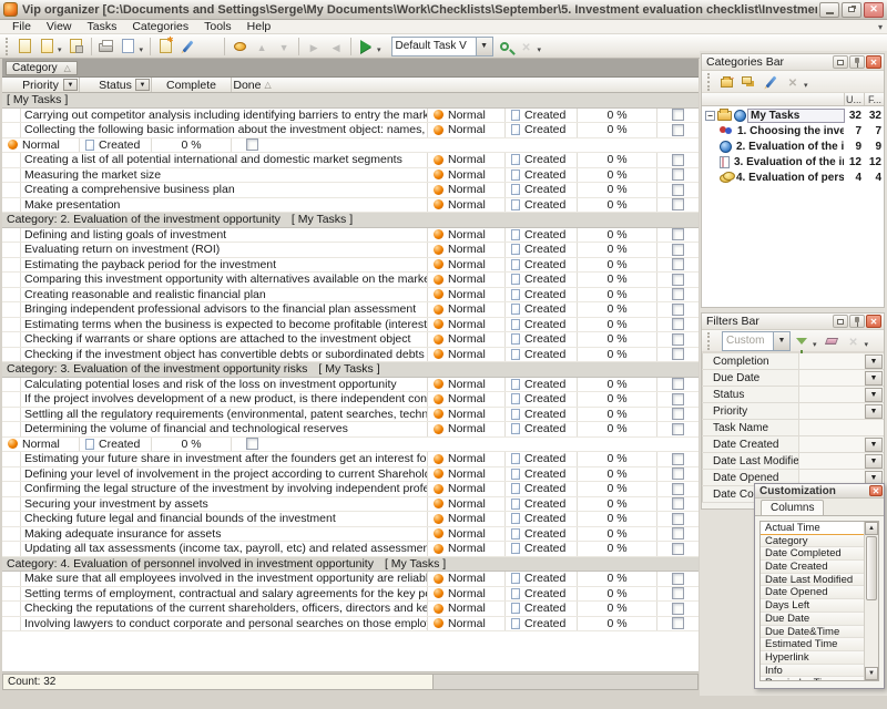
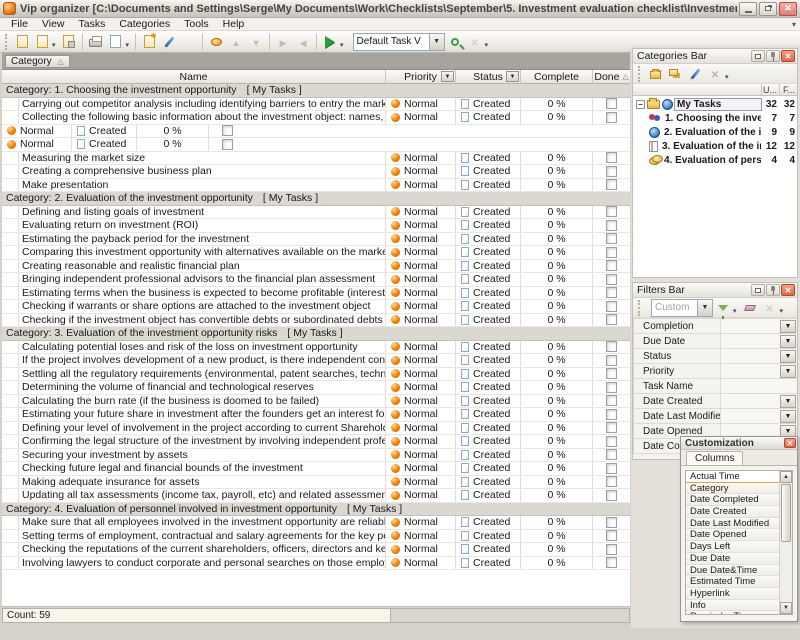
  Vip organizer [C:\Documents and Settings\Serge\My Documents\Work\Checklists\September\5. Investment evaluation checklist\Investme
  ✕
  File
  View
  Tasks
  Categories
  Tools
  Help
  ▾
  Default Task V
  Category
  △
+ Name
  Priority
  Status
  Complete
  Done
  △
+ Category: 1. Choosing the investment opportunity
  [ My Tasks ]
  Carrying out competitor analysis including identifying barriers to entry the mark
  Normal
  Created
  0 %
  Normal
  Created
  0 %
  Normal
  Created
  0 %
- Creating a list of all potential international and domestic market segments
  Normal
  Created
  0 %
  Measuring the market size
  Normal
  Created
  0 %
  Creating a comprehensive business plan
  Normal
  Created
  0 %
  Make presentation
  Normal
  Created
  0 %
  Category: 2. Evaluation of the investment opportunity
  [ My Tasks ]
  Defining and listing goals of investment
  Normal
  Created
  0 %
  Evaluating return on investment (ROI)
  Normal
  Created
  0 %
  Estimating the payback period for the investment
  Normal
  Created
  0 %
  Comparing this investment opportunity with alternatives available on the mark
  Normal
  Created
  0 %
  Creating reasonable and realistic financial plan
  Normal
  Created
  0 %
  Bringing independent professional advisors to the financial plan assessment
  Normal
  Created
  0 %
  Estimating terms when the business is expected to become profitable (interest
  Normal
  Created
  0 %
  Checking if warrants or share options are attached to the investment object
  Normal
  Created
  0 %
  Checking if the investment object has convertible debts or subordinated debts
  Normal
  Created
  0 %
  Category: 3. Evaluation of the investment opportunity risks
  [ My Tasks ]
  Calculating potential loses and risk of the loss on investment opportunity
  Normal
  Created
  0 %
  If the project involves development of a new product, is there independent con
  Normal
  Created
  0 %
  Settling all the regulatory requirements (environmental, patent searches, techn
  Normal
  Created
  0 %
  Determining the volume of financial and technological reserves
  Normal
  Created
  0 %
+ Calculating the burn rate (if the business is doomed to be failed)
  Normal
  Created
  0 %
  Estimating your future share in investment after the founders get an interest fo
  Normal
  Created
  0 %
  Defining your level of involvement in the project according to current Sharehol
  Normal
  Created
  0 %
  Confirming the legal structure of the investment by involving independent profe
  Normal
  Created
  0 %
  Securing your investment by assets
  Normal
  Created
  0 %
  Checking future legal and financial bounds of the investment
  Normal
  Created
  0 %
  Making adequate insurance for assets
  Normal
  Created
  0 %
  Updating all tax assessments (income tax, payroll, etc) and related assessmen
  Normal
  Created
  0 %
  Category: 4. Evaluation of personnel involved in investment opportunity
  [ My Tasks ]
  Make sure that all employees involved in the investment opportunity are reliab
  Normal
  Created
  0 %
  Setting terms of employment, contractual and salary agreements for the key p
  Normal
  Created
  0 %
  Checking the reputations of the current shareholders, officers, directors and ke
  Normal
  Created
  0 %
  Normal
  Created
  0 %
- Count: 32
+ Count: 59
  Categories Bar
  ✕
  U...
  F...
  −
  My Tasks
  32
  32
  1. Choosing the inve
  7
  7
  2. Evaluation of the i
  9
  9
  3. Evaluation of the i
  12
  12
  4. Evaluation of pers
  4
  4
  Filters Bar
  ✕
  Custom
  Completion
  Due Date
  Status
  Priority
  Task Name
  Date Created
  Date Last Modifie
  Date Opened
  Customization
  ✕
  Columns
  Actual Time
  Category
  Date Completed
  Date Created
  Date Last Modified
  Date Opened
  Days Left
  Due Date
  Due Date&Time
  Estimated Time
  Hyperlink
  Info
